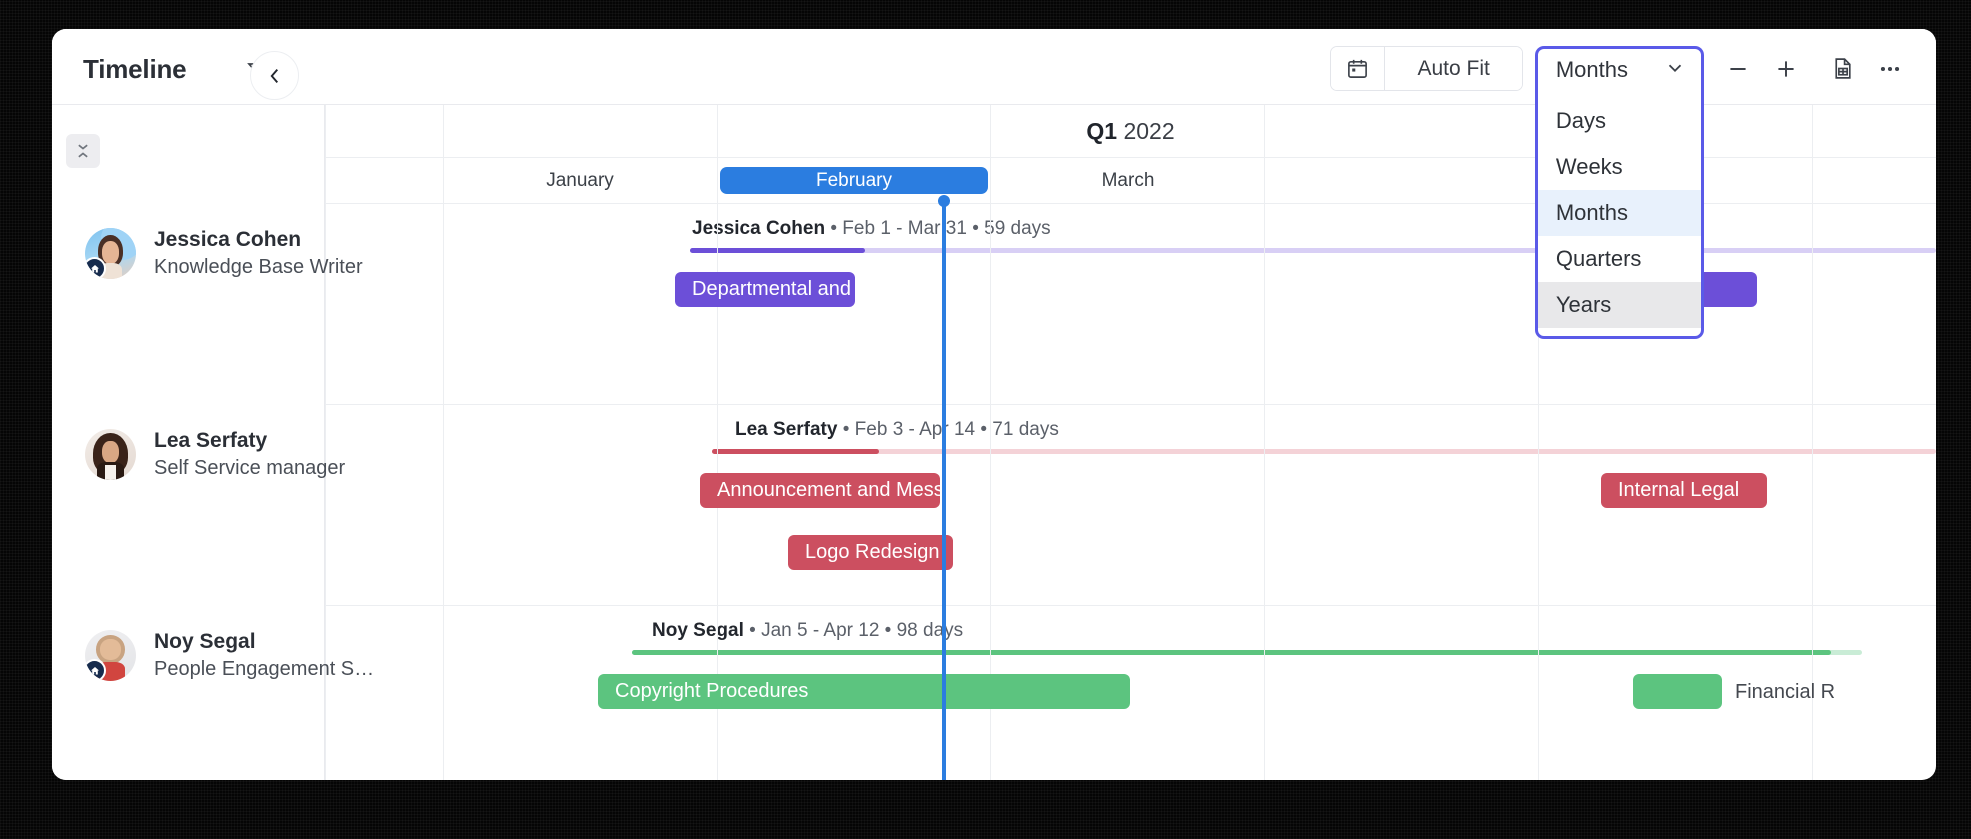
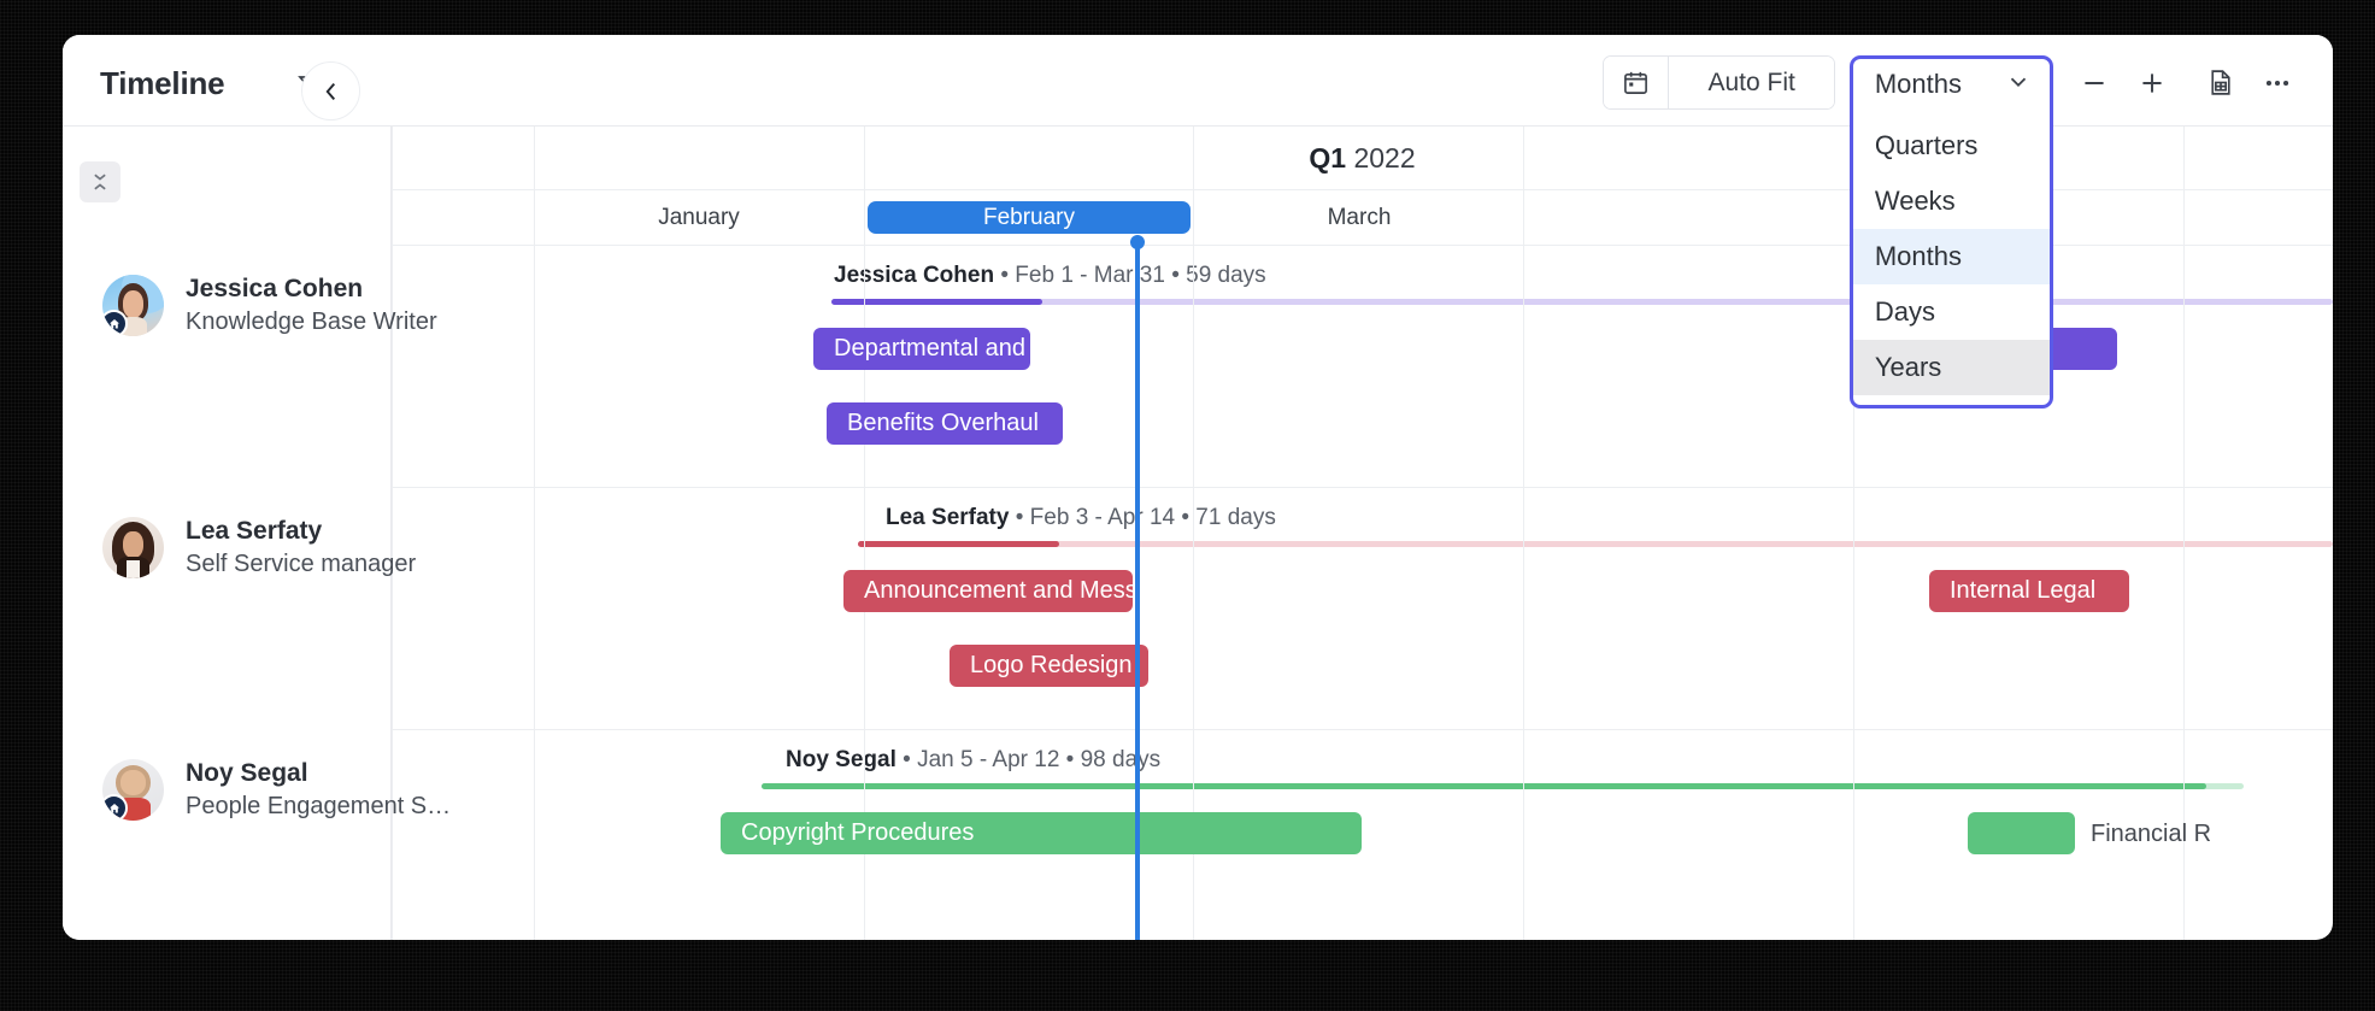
  Timeline
  Auto Fit
  Months
- Days
+ Quarters
  Weeks
  Months
- Quarters
+ Days
  Years
  Q1 2022
  January
  February
  March
  Jessica Cohen
  Knowledge Base Writer
  Jessica Cohen • Feb 1 - Mar 31 • 9 days
  Departmental and
+ Benefits Overhaul
  Lea Serfaty
  Self Service manager
  Lea Serfaty • Feb 3 - Ap 14 • 71 days
  Announcement and Mess
  Internal Legal
  Logo Redesign
  Noy Segal
  People Engagement S…
  Noy Segal • Jan 5 - Apr 12 • 98 days
  Copyright Procedures
  Financial R
